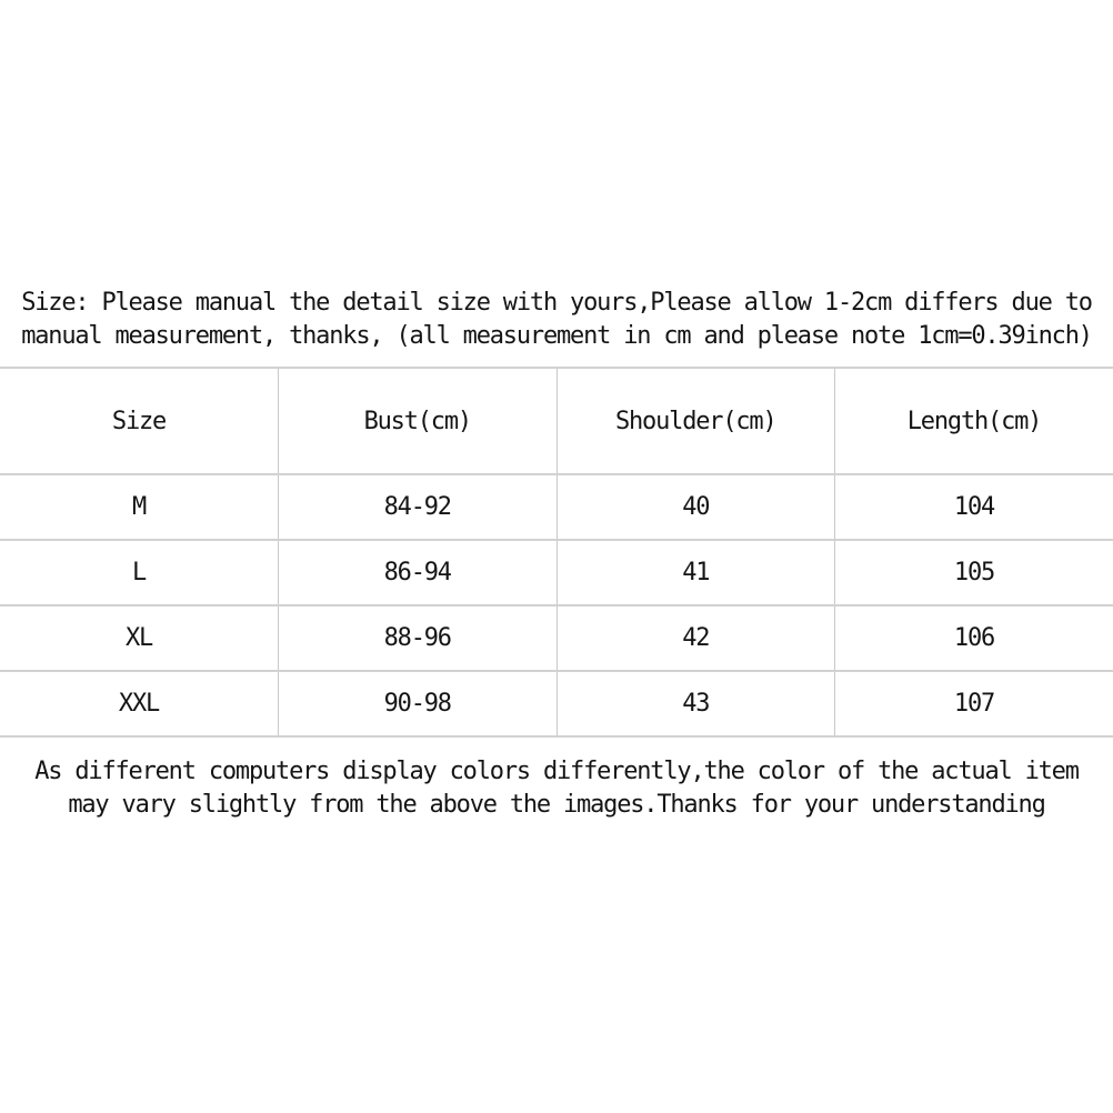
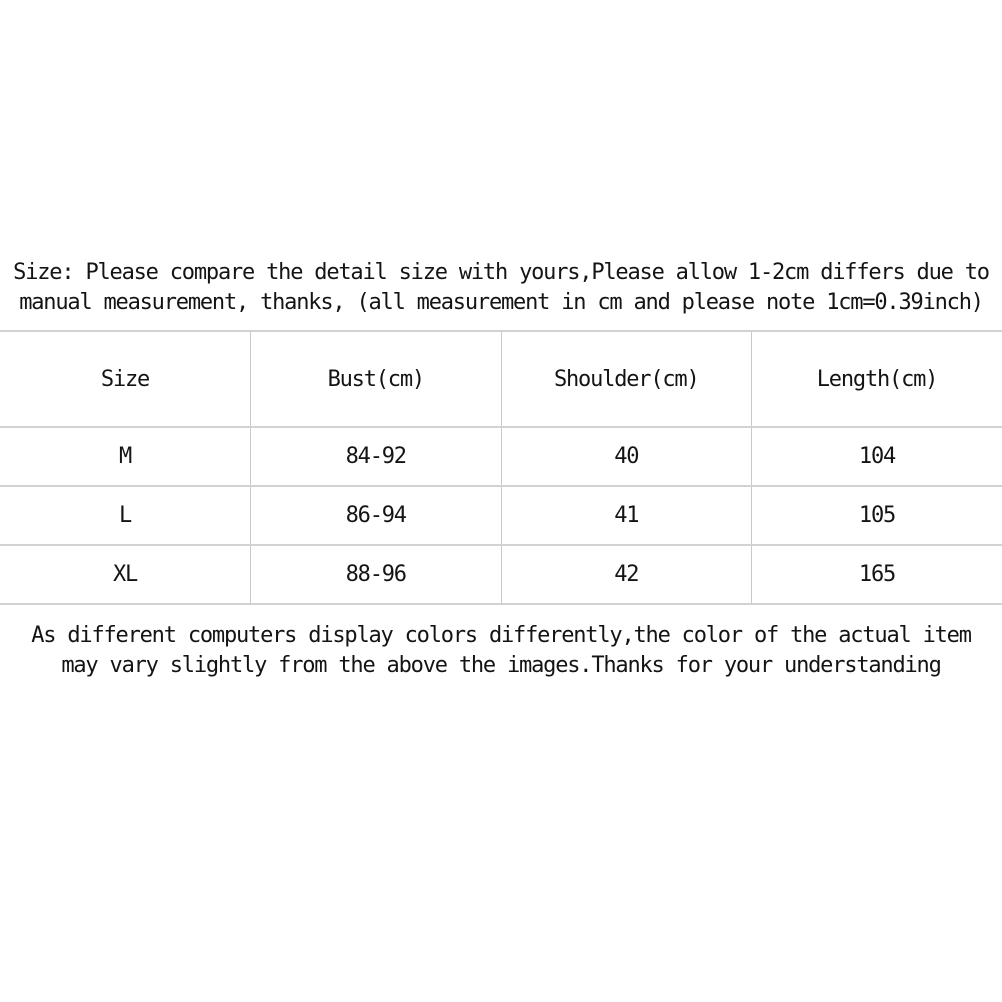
- Size: Please manual the detail size with yours,Please allow 1-2cm differs due to
+ Size: Please compare the detail size with yours,Please allow 1-2cm differs due to
  manual measurement, thanks, (all measurement in cm and please note 1cm=0.39inch)
  Size	Bust(cm)	Shoulder(cm)	Length(cm)
  M	84-92	40	104
  L	86-94	41	105
- XL	88-96	42	106
+ XL	88-96	42	165
- XXL	90-98	43	107
  As different computers display colors differently,the color of the actual item
  may vary slightly from the above the images.Thanks for your understanding
